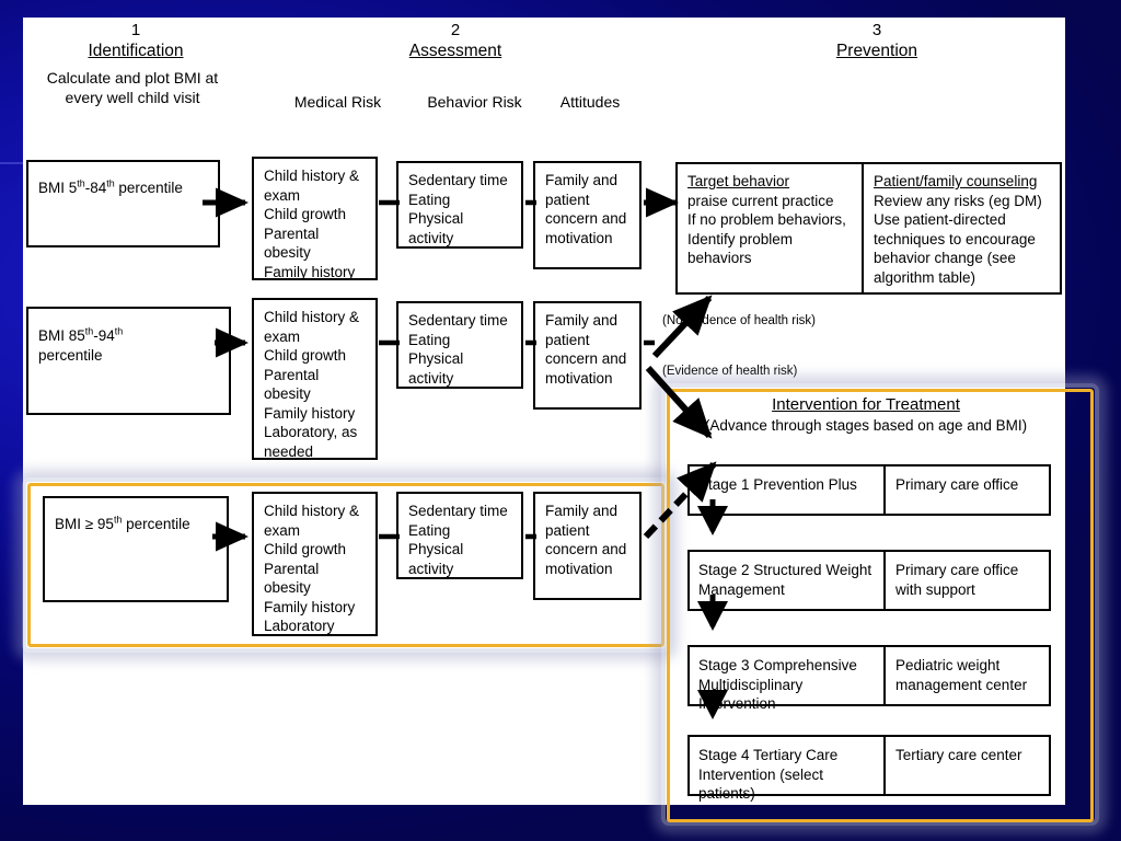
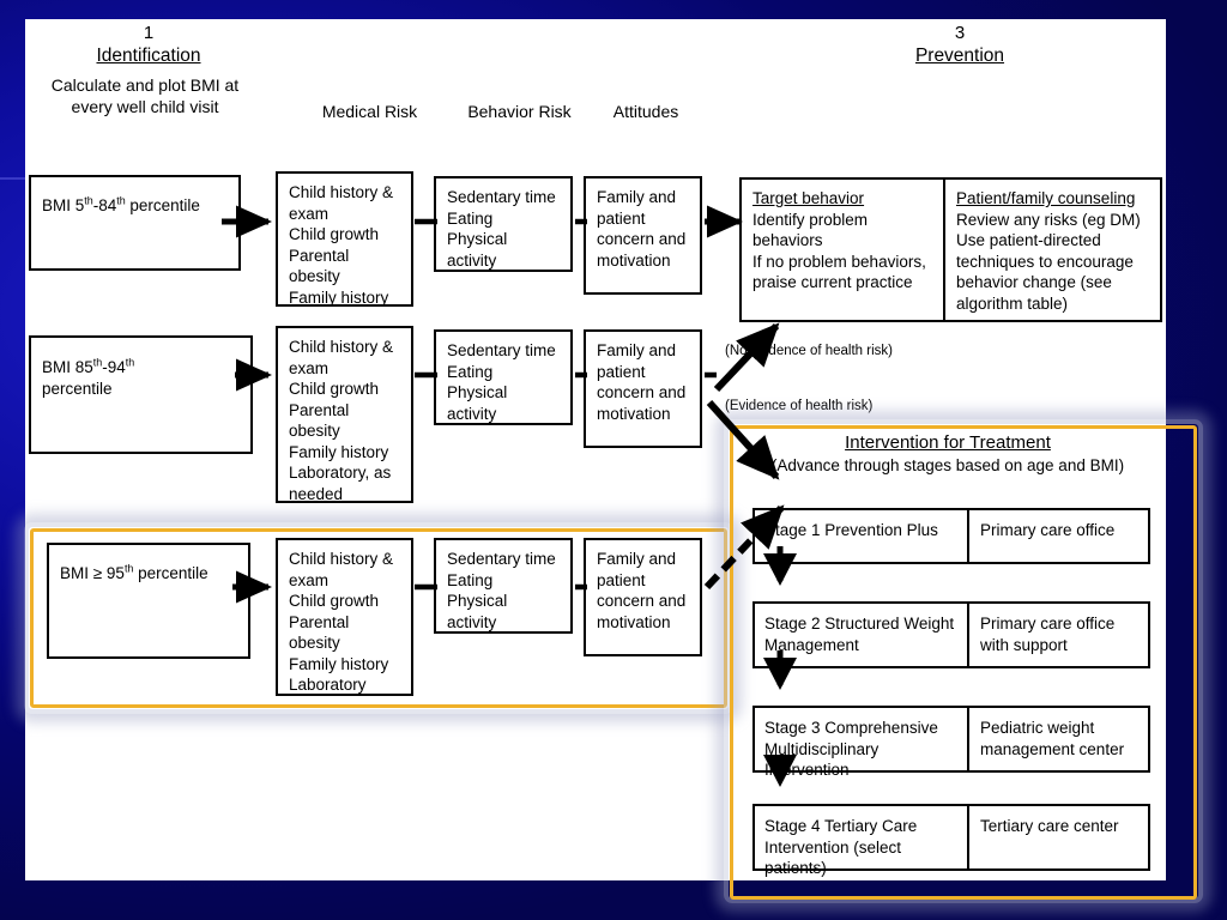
  1
  Identification
  Calculate and plot BMI at
  every well child visit
- 2
- Assessment
  3
  Prevention
  Medical Risk
  Behavior Risk
  Attitudes
  BMI 5th-84th percentile
  Child history &
  exam
  Child growth
  Parental obesity
  Family history
  Sedentary time
  Eating
  Physical activity
  Family and
  patient
  concern and
  motivation
  Target behavior
- praise current practice
+ Identify problem behaviors
  If no problem behaviors,
- Identify problem behaviors
+ praise current practice
  Patient/family counseling
  Review any risks (eg DM)
  Use patient-directed
  techniques to encourage
  behavior change (see
  algorithm table)
  BMI 85th-94th
  percentile
  Child history &
  exam
  Child growth
  Parental obesity
  Family history
  Laboratory, as
  needed
  Sedentary time
  Eating
  Physical activity
  Family and
  patient
  concern and
  motivation
  (Novidence of health risk)
  (Evidence of health risk)
  BMI ≥ 95th percentile
  Child history &
  exam
  Child growth
  Parental obesity
  Family history
  Laboratory
  Sedentary time
  Eating
  Physical activity
  Family and
  patient
  concern and
  motivation
  Intervention for Treatment
  (Advance through stages based on age and BMI)
  Stage 1 Prevention Plus
  Primary care office
  Stage 2 Structured Weight
  Management
  Primary care office
  with support
  Stage 3 Comprehensive
  Multidisciplinary Inervention
  Pediatric weight
  management center
  Stage 4 Tertiary Care
  Intervention (select patients)
  Tertiary care center
